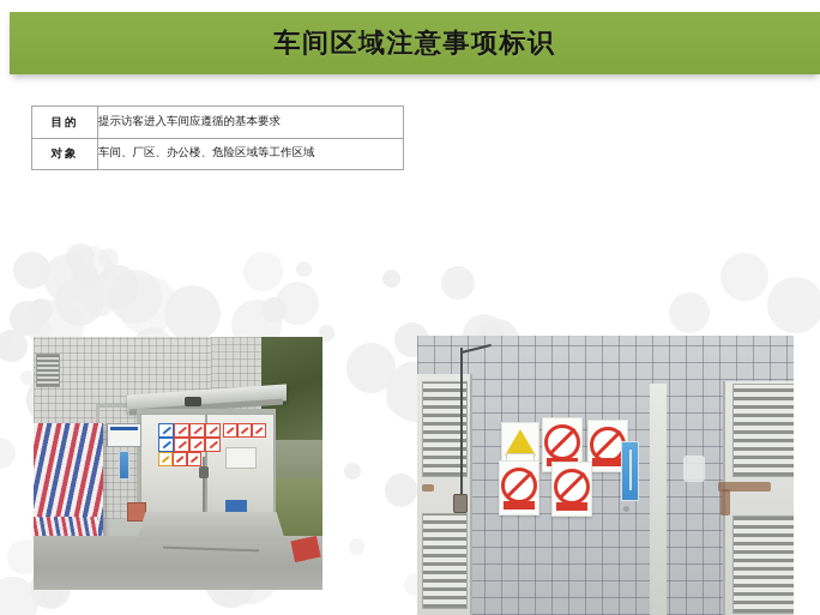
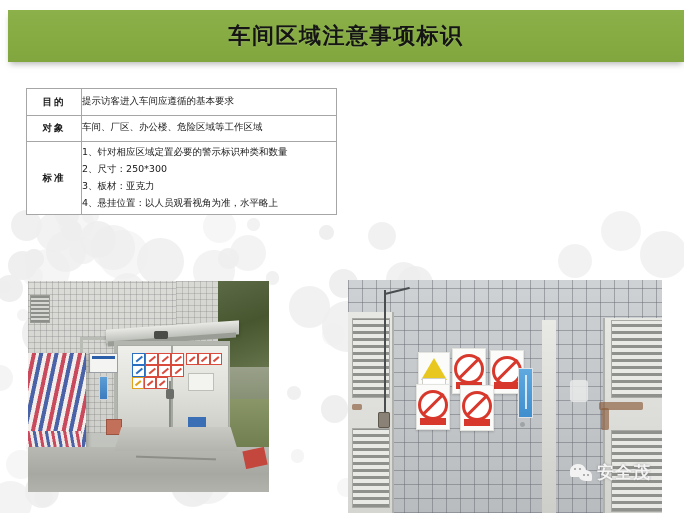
  车间区域注意事项标识
  目的	提示访客进入车间应遵循的基本要求
  对象	车间、厂区、办公楼、危险区域等工作区域
+ 标准	1、针对相应区域定置必要的警示标识种类和数量 2、尺寸：250*300 3、板材：亚克力 4、悬挂位置：以人员观看视角为准，水平略上
+ 安全茂
